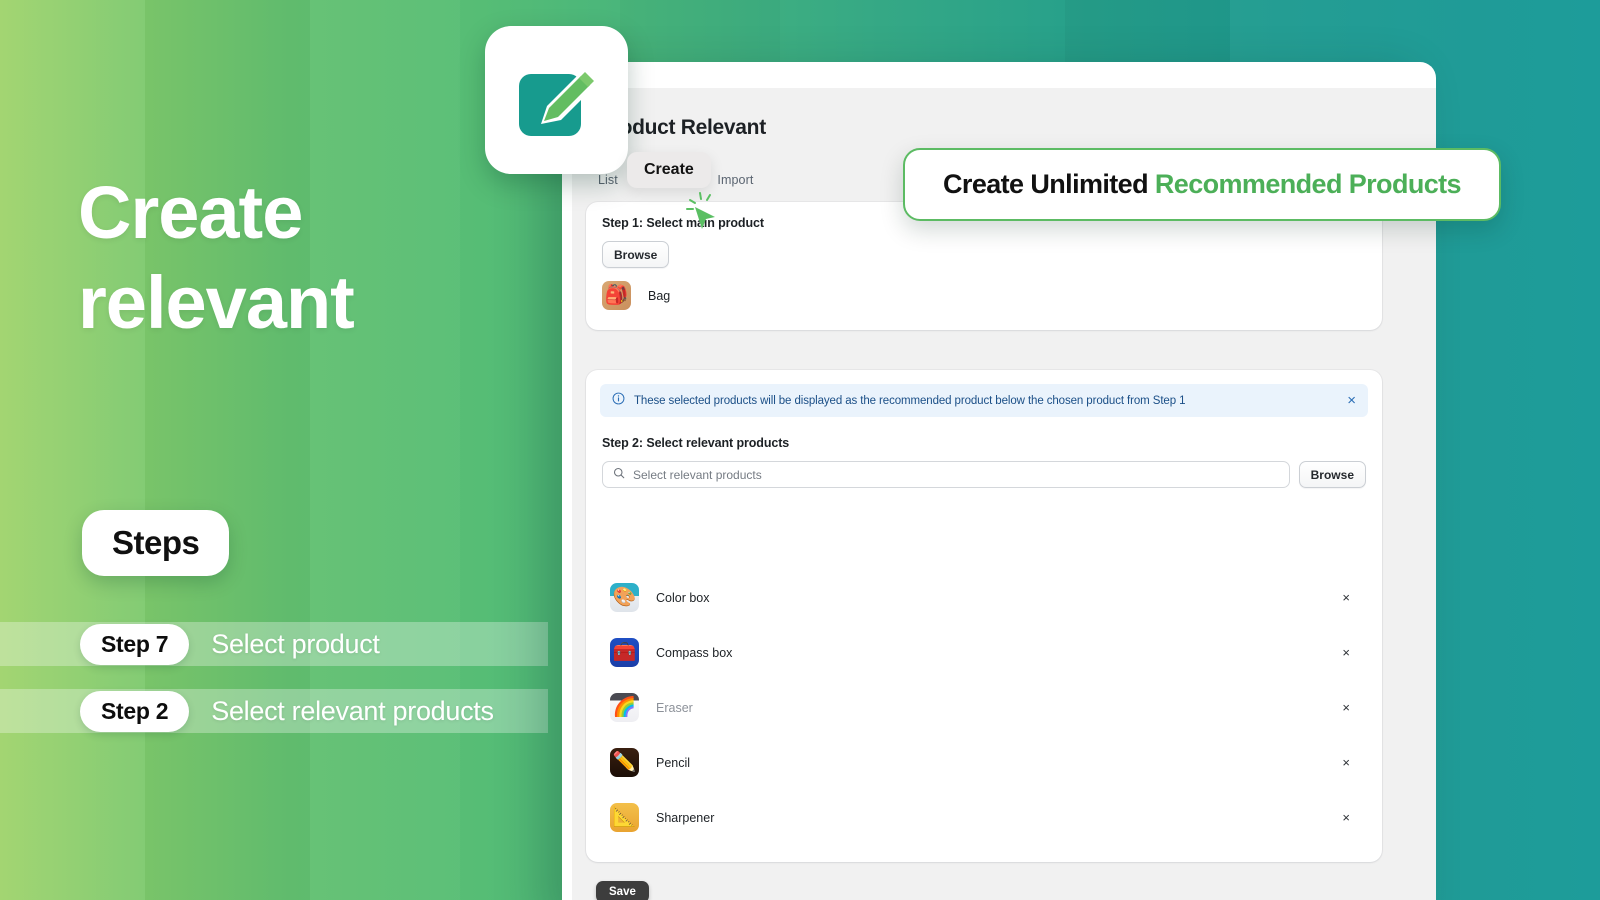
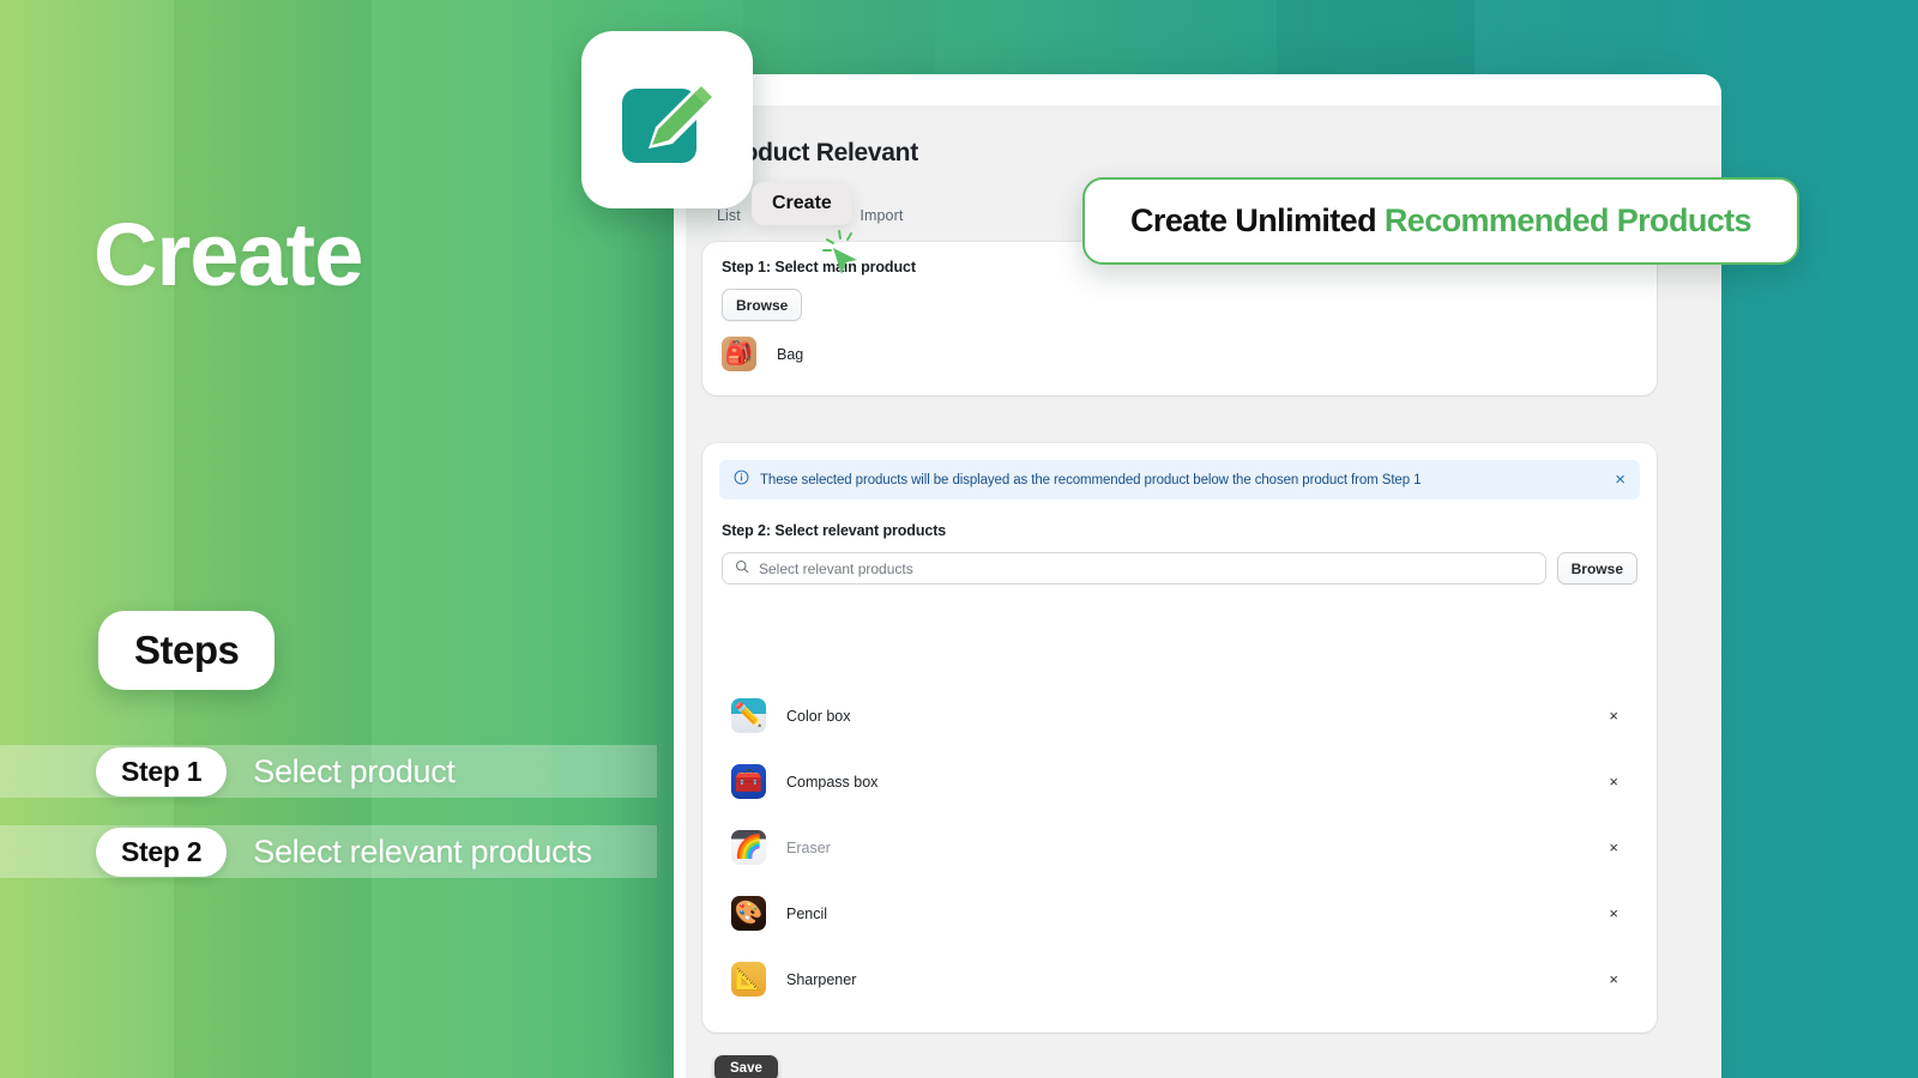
  Create
- relevant
  Steps
- Step 7
+ Step 1
  Select product
  Step 2
  Select relevant products
  duct Relevant
  List
  Import
  Step 1: Select min product
  Browse
  🎒
  Bag
  These selected products will be displayed as the recommended product below the chosen product from Step 1
  ×
  Step 2: Select relevant products
  Select relevant products
  Browse
- 🎨
+ ✏️
  Color box
  ×
  🧰
  Compass box
  ×
  🌈
  Eraser
  ×
- ✏️
+ 🎨
  Pencil
  ×
  📐
  Sharpener
  ×
  Save
  Create
  Create Unlimited Recommended Products
